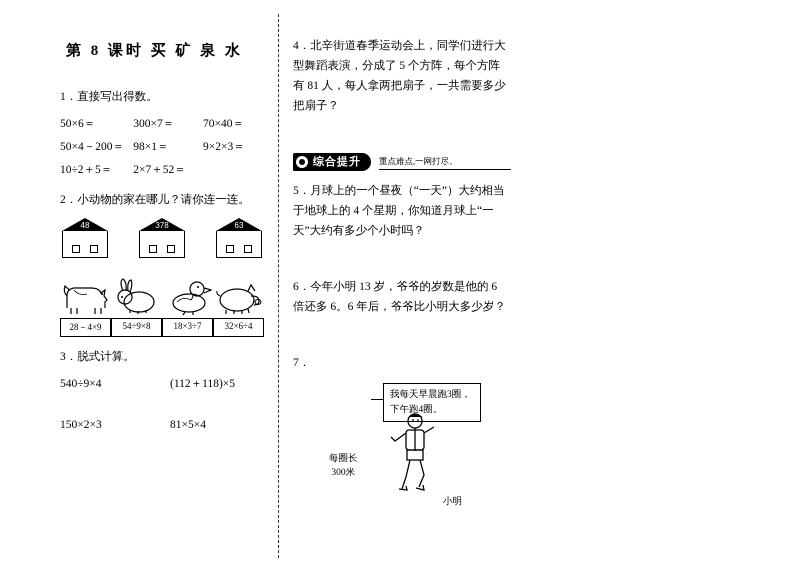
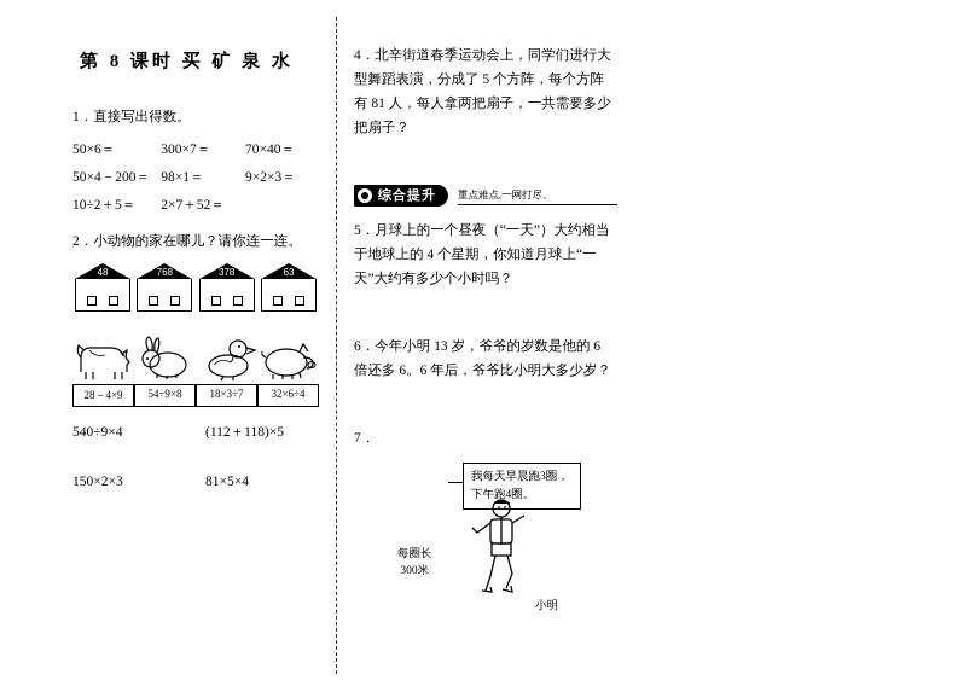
  第 8 课时 买 矿 泉 水
  1．直接写出得数。
  50×6＝
  300×7＝
  70×40＝
  50×4－200＝
  98×1＝
  9×2×3＝
  10÷2＋5＝
  2×7＋52＝
  2．小动物的家在哪儿？请你连一连。
  48
+ 768
  378
  63
  28－4×9
  54÷9×8
  18×3÷7
  32×6÷4
- 3．脱式计算。
  540÷9×4
  (112＋118)×5
  150×2×3
  81×5×4
  4．北辛街道春季运动会上，同学们进行大型舞蹈表演，分成了 5 个方阵，每个方阵有 81 人，每人拿两把扇子，一共需要多少把扇子？
  综合提升
  重点难点,一网打尽。
  5．月球上的一个昼夜（“一天”）大约相当于地球上的 4 个星期，你知道月球上“一天”大约有多少个小时吗？
  6．今年小明 13 岁，爷爷的岁数是他的 6 倍还多 6。6 年后，爷爷比小明大多少岁？
  7．
  我每天早晨跑3圈，
  下午跑4圈。
  每圈长
  300米
  小明
